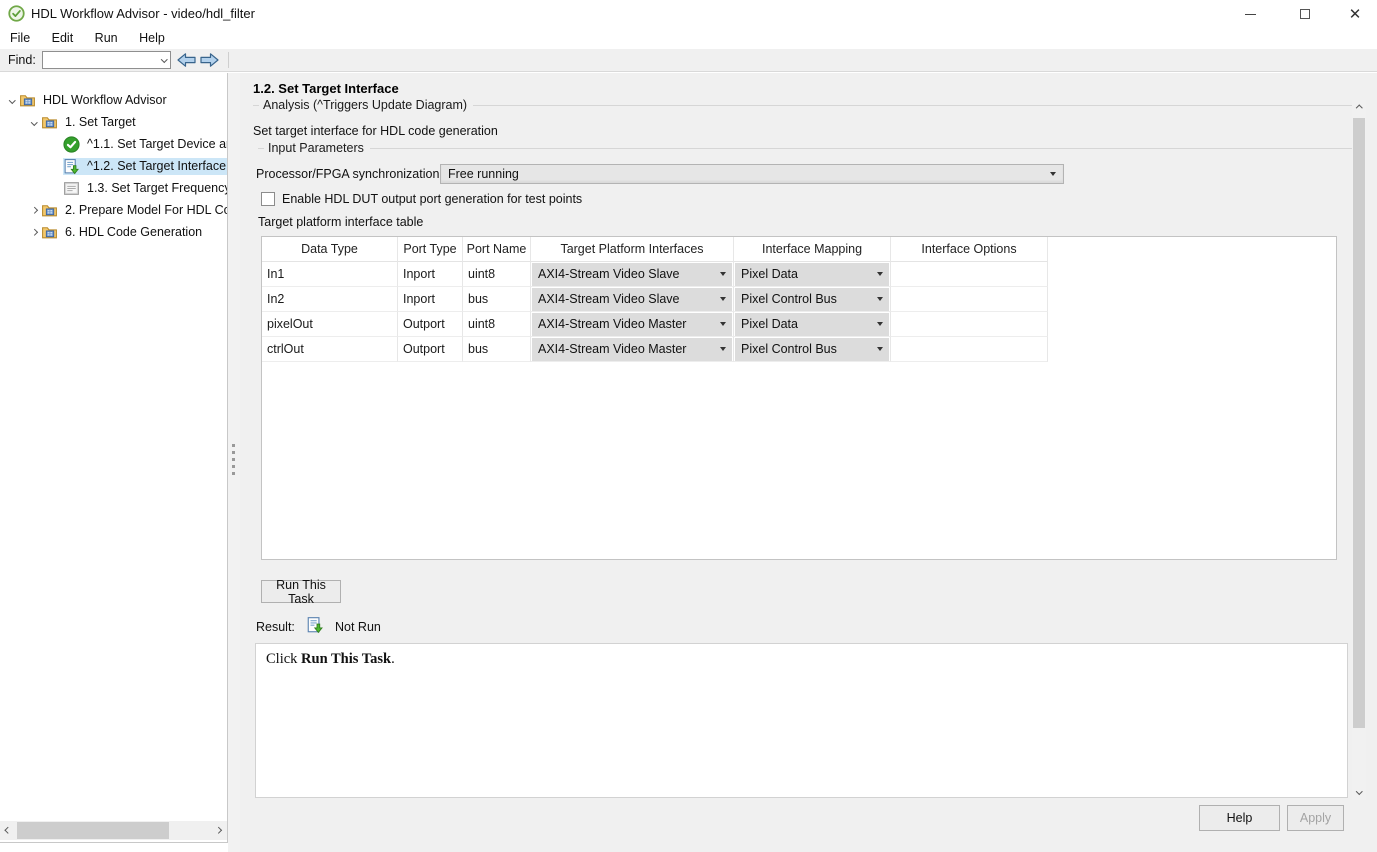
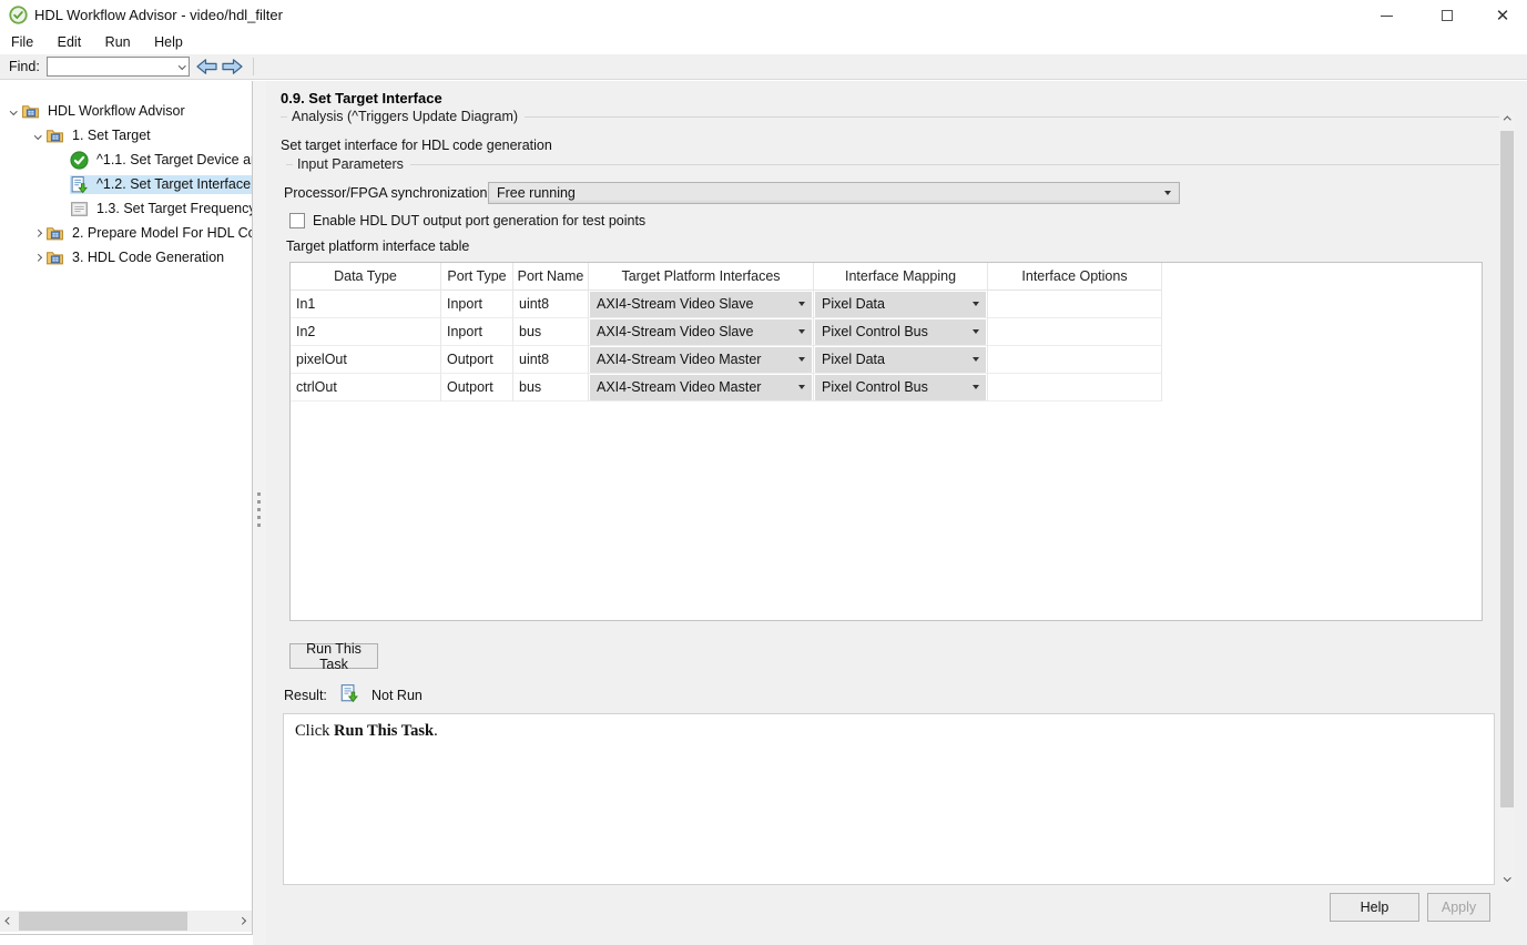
  HDL Workflow Advisor - video/hdl_filter
  ✕
  File Edit Run Help
  Find:
  HDL Workflow Advisor
  1. Set Target
  ^1.1. Set Target Device a
  ^1.2. Set Target Interface
  1.3. Set Target Frequenc
  2. Prepare Model For HDL C
- 6. HDL Code Generation
+ 3. HDL Code Generation
- 1.2. Set Target Interface
+ 0.9. Set Target Interface
  Analysis (^Triggers Update Diagram)
  Set target interface for HDL code generation
  Input Parameters
  Processor/FPGA synchronization
  Free running
  Enable HDL DUT output port generation for test points
  Target platform interface table
  Data Type
  Port Type
  Port Name
  Target Platform Interfaces
  Interface Mapping
  Interface Options
  In1
  Inport
  uint8
  AXI4-Stream Video Slave
  Pixel Data
  In2
  Inport
  bus
  AXI4-Stream Video Slave
  Pixel Control Bus
  pixelOut
  Outport
  uint8
  AXI4-Stream Video Master
  Pixel Data
  ctrlOut
  Outport
  bus
  AXI4-Stream Video Master
  Pixel Control Bus
  Run This Task
  Result:
  Not Run
  Click Run This Task.
  Help
  Apply
